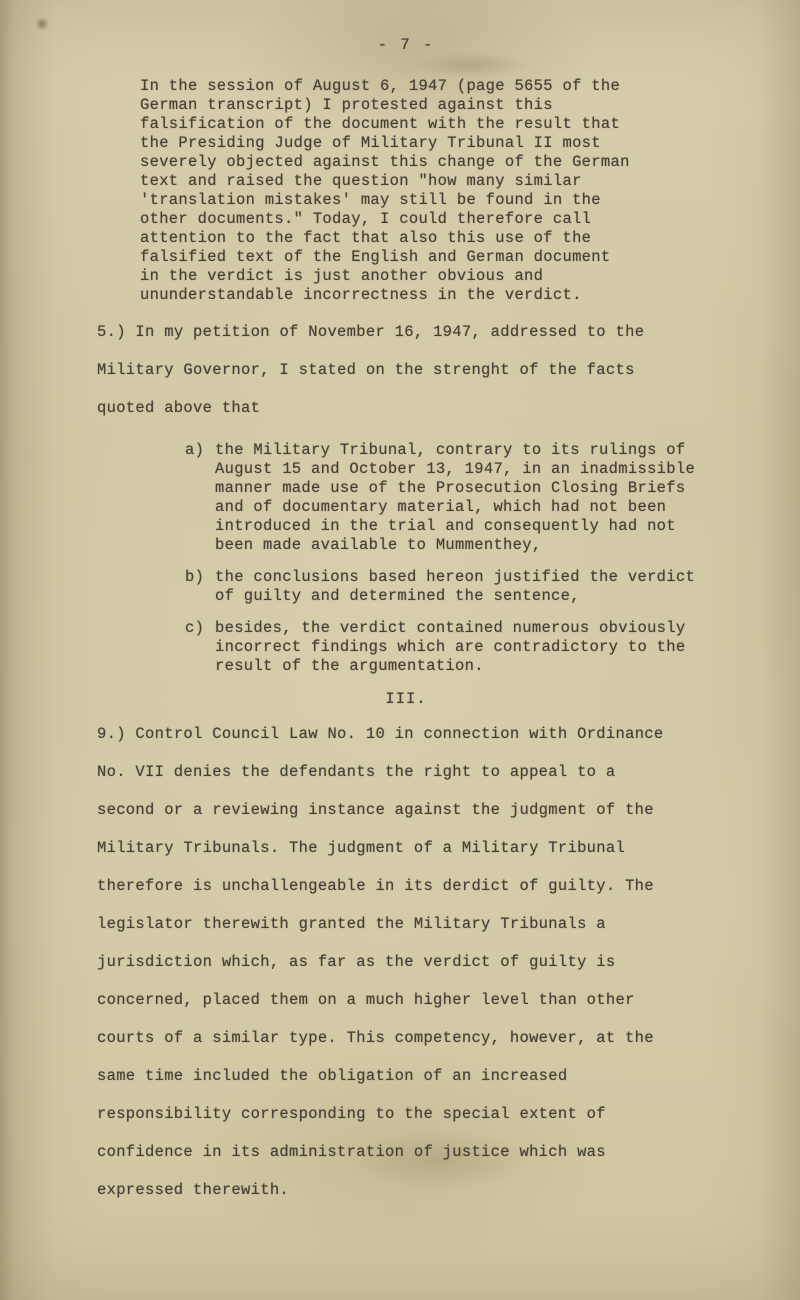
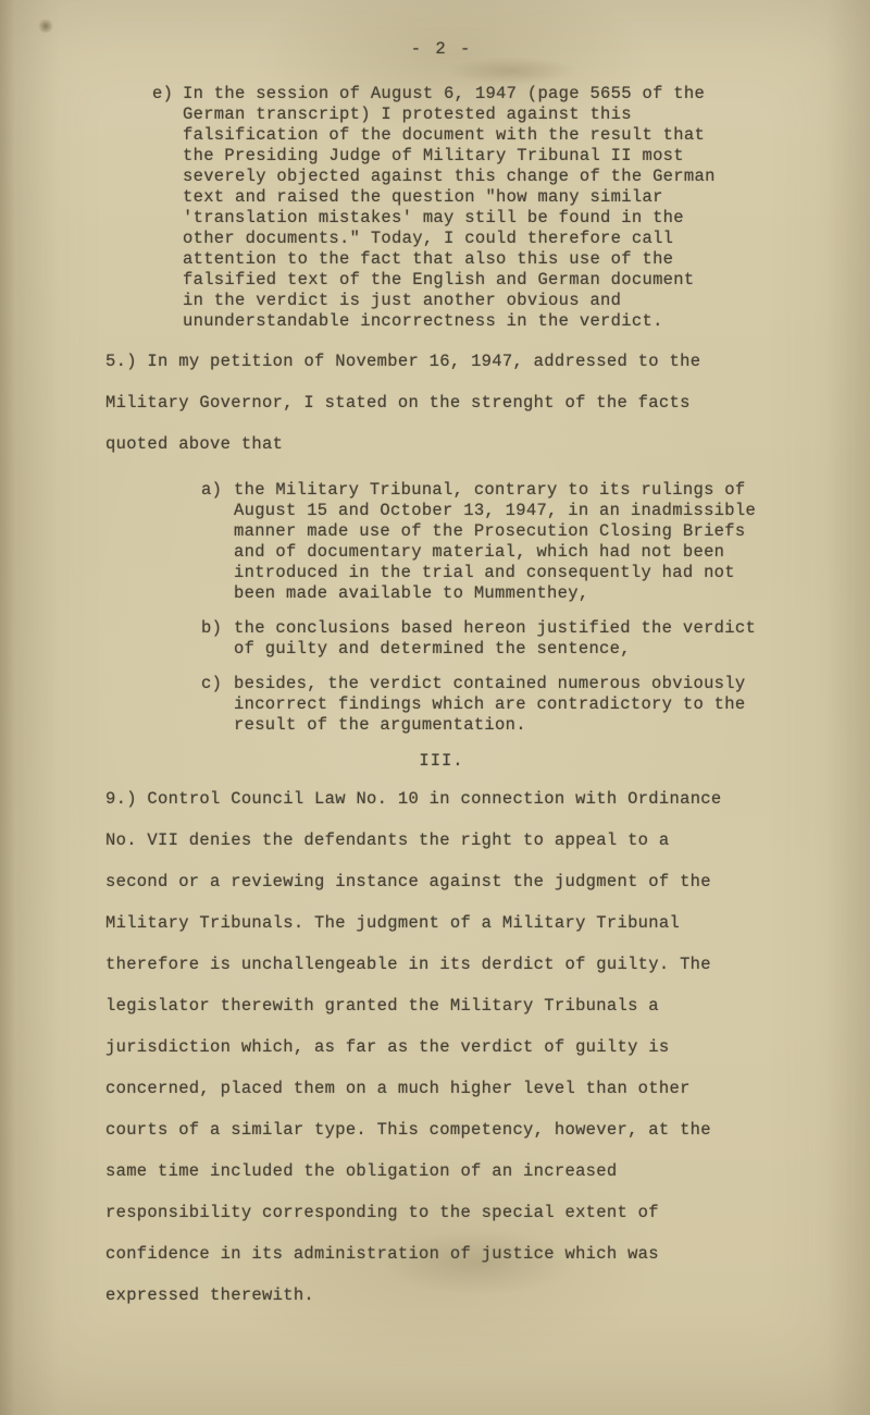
- - 7 -
+ - 2 -
+ e)
  In the session of August 6, 1947 (page 5655 of the
  German transcript) I protested against this
  falsification of the document with the result that
  the Presiding Judge of Military Tribunal II most
  severely objected against this change of the German
  text and raised the question "how many similar
  'translation mistakes' may still be found in the
  other documents." Today, I could therefore call
  attention to the fact that also this use of the
  falsified text of the English and German document
  in the verdict is just another obvious and
  ununderstandable incorrectness in the verdict.
  5.) In my petition of November 16, 1947, addressed to the
  Military Governor, I stated on the strenght of the facts
  quoted above that
  a)
  the Military Tribunal, contrary to its rulings of
  August 15 and October 13, 1947, in an inadmissible
  manner made use of the Prosecution Closing Briefs
  and of documentary material, which had not been
  introduced in the trial and consequently had not
  been made available to Mummenthey,
  b)
  the conclusions based hereon justified the verdict
  of guilty and determined the sentence,
  c)
  besides, the verdict contained numerous obviously
  incorrect findings which are contradictory to the
  result of the argumentation.
  III.
  9.) Control Council Law No. 10 in connection with Ordinance
  No. VII denies the defendants the right to appeal to a
  second or a reviewing instance against the judgment of the
  Military Tribunals. The judgment of a Military Tribunal
  therefore is unchallengeable in its derdict of guilty. The
  legislator therewith granted the Military Tribunals a
  jurisdiction which, as far as the verdict of guilty is
  concerned, placed them on a much higher level than other
  courts of a similar type. This competency, however, at the
  same time included the obligation of an increased
  responsibility corresponding to the special extent of
  confidence in its administration of justice which was
  expressed therewith.
